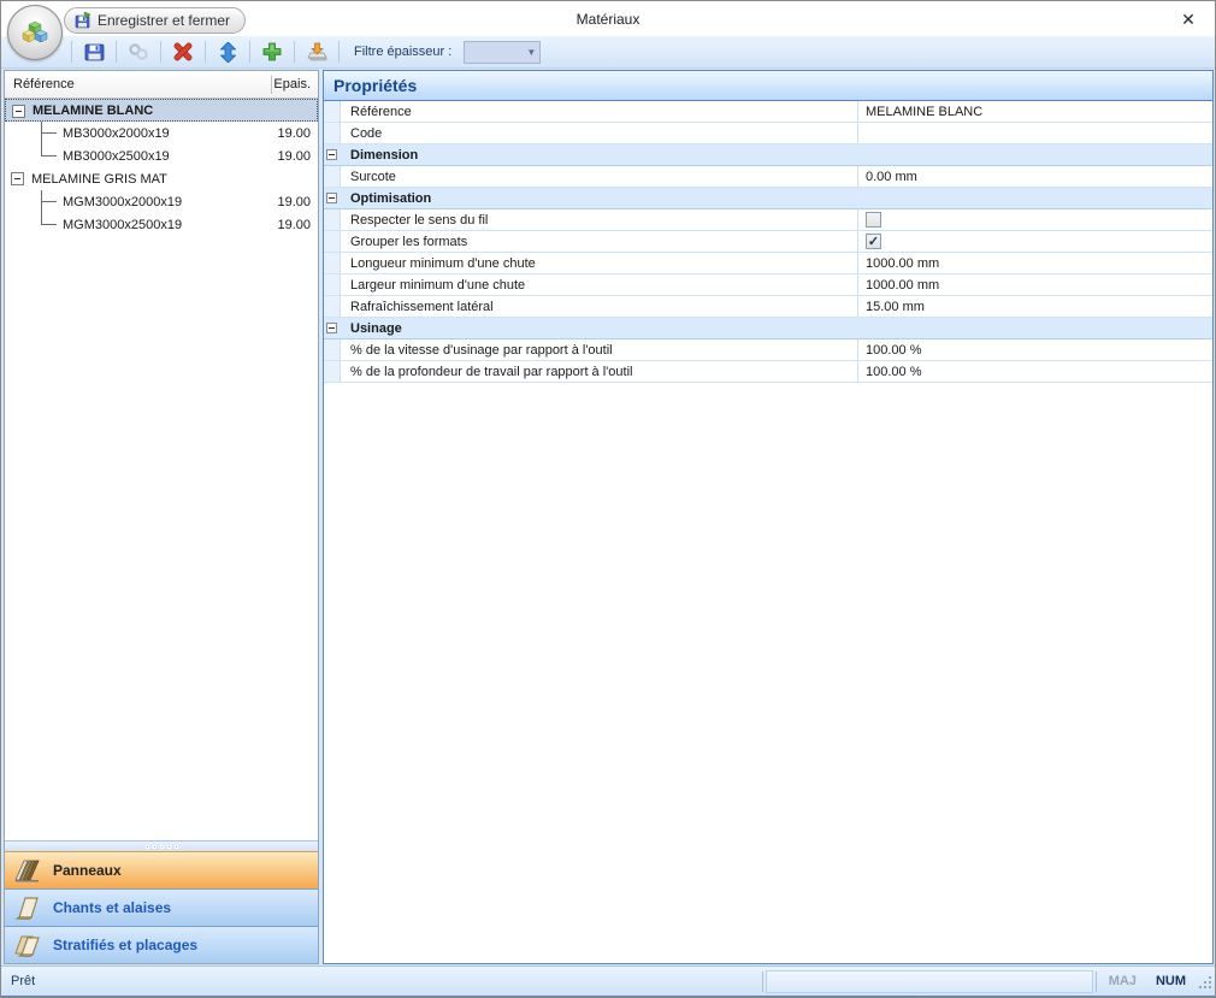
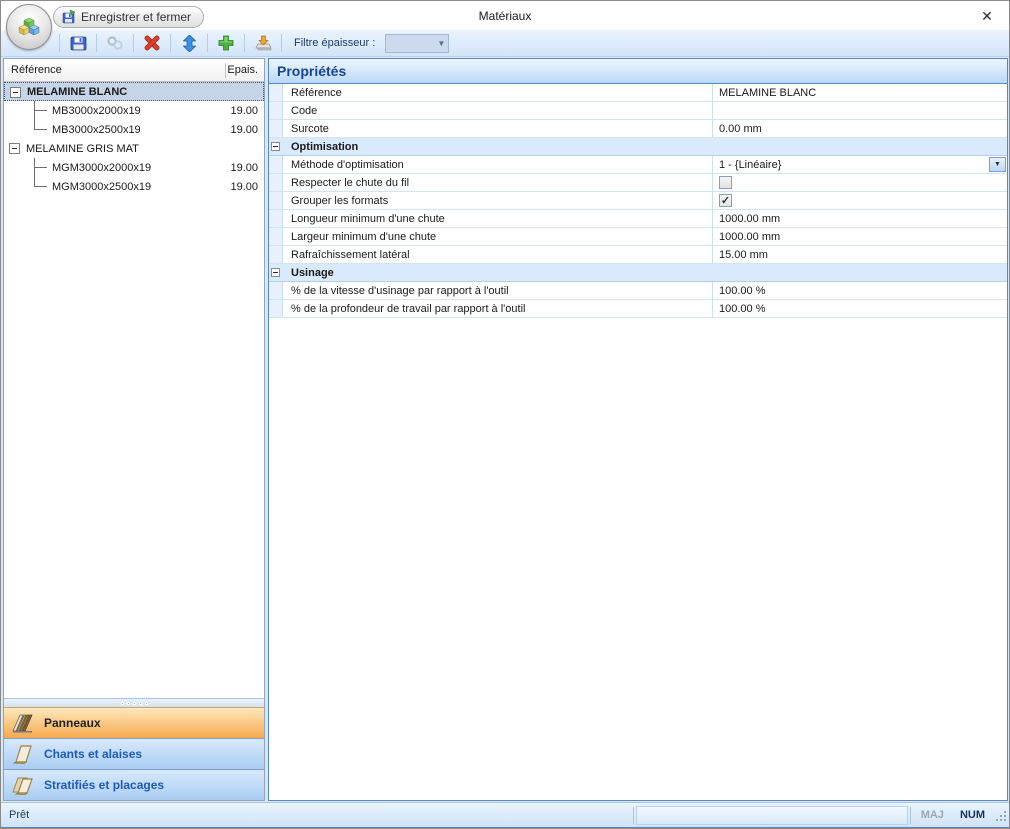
  Matériaux
  ✕
  Enregistrer et fermer
  Filtre épaisseur :
  ▼
  Référence
  Epais.
  MELAMINE BLANC
  MB3000x2000x19
  19.00
  MB3000x2500x19
  19.00
  MELAMINE GRIS MAT
  MGM3000x2000x19
  19.00
  MGM3000x2500x19
  19.00
  Panneaux
  Chants et alaises
  Stratifiés et placages
  Propriétés
  Référence
  MELAMINE BLANC
  Code
- Dimension
  Surcote
  0.00 mm
  Optimisation
+ Méthode d'optimisation
+ 1 - {Linéaire}
- Respecter le sens du fil
+ Respecter le chute du fil
  Grouper les formats
  Longueur minimum d'une chute
  1000.00 mm
  Largeur minimum d'une chute
  1000.00 mm
  Rafraîchissement latéral
  15.00 mm
  Usinage
  % de la vitesse d'usinage par rapport à l'outil
  100.00 %
  % de la profondeur de travail par rapport à l'outil
  100.00 %
  Prêt
  MAJ
  NUM
